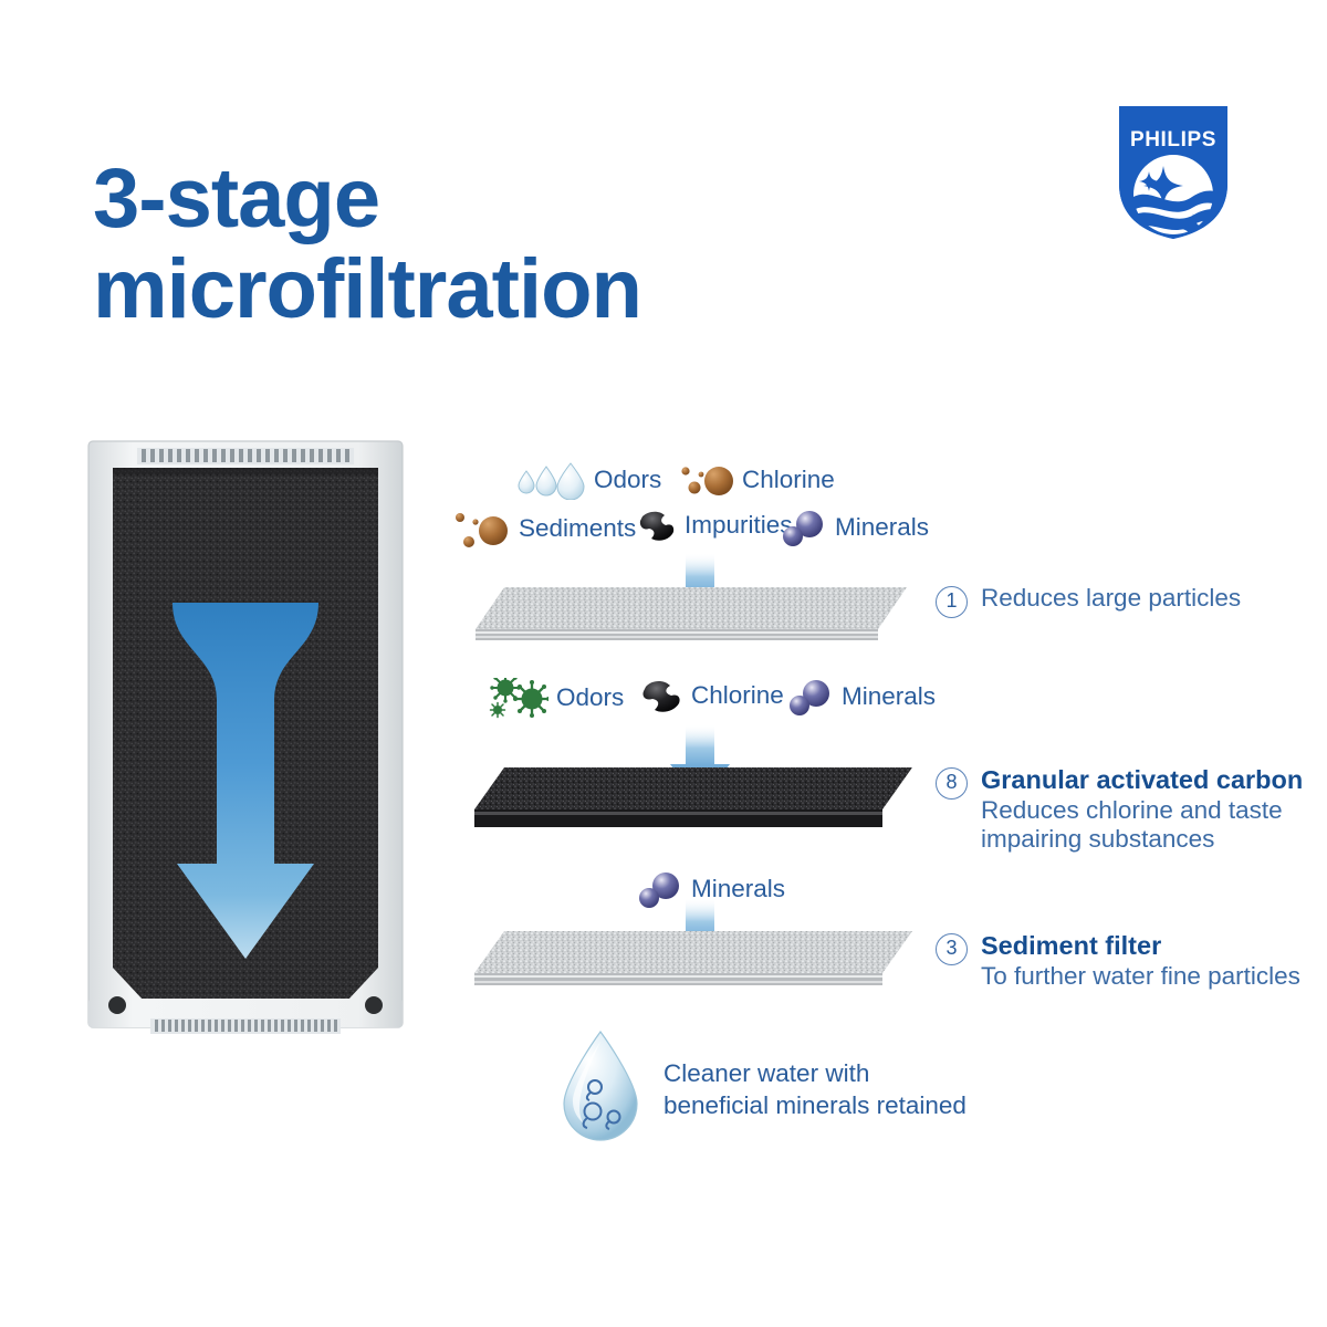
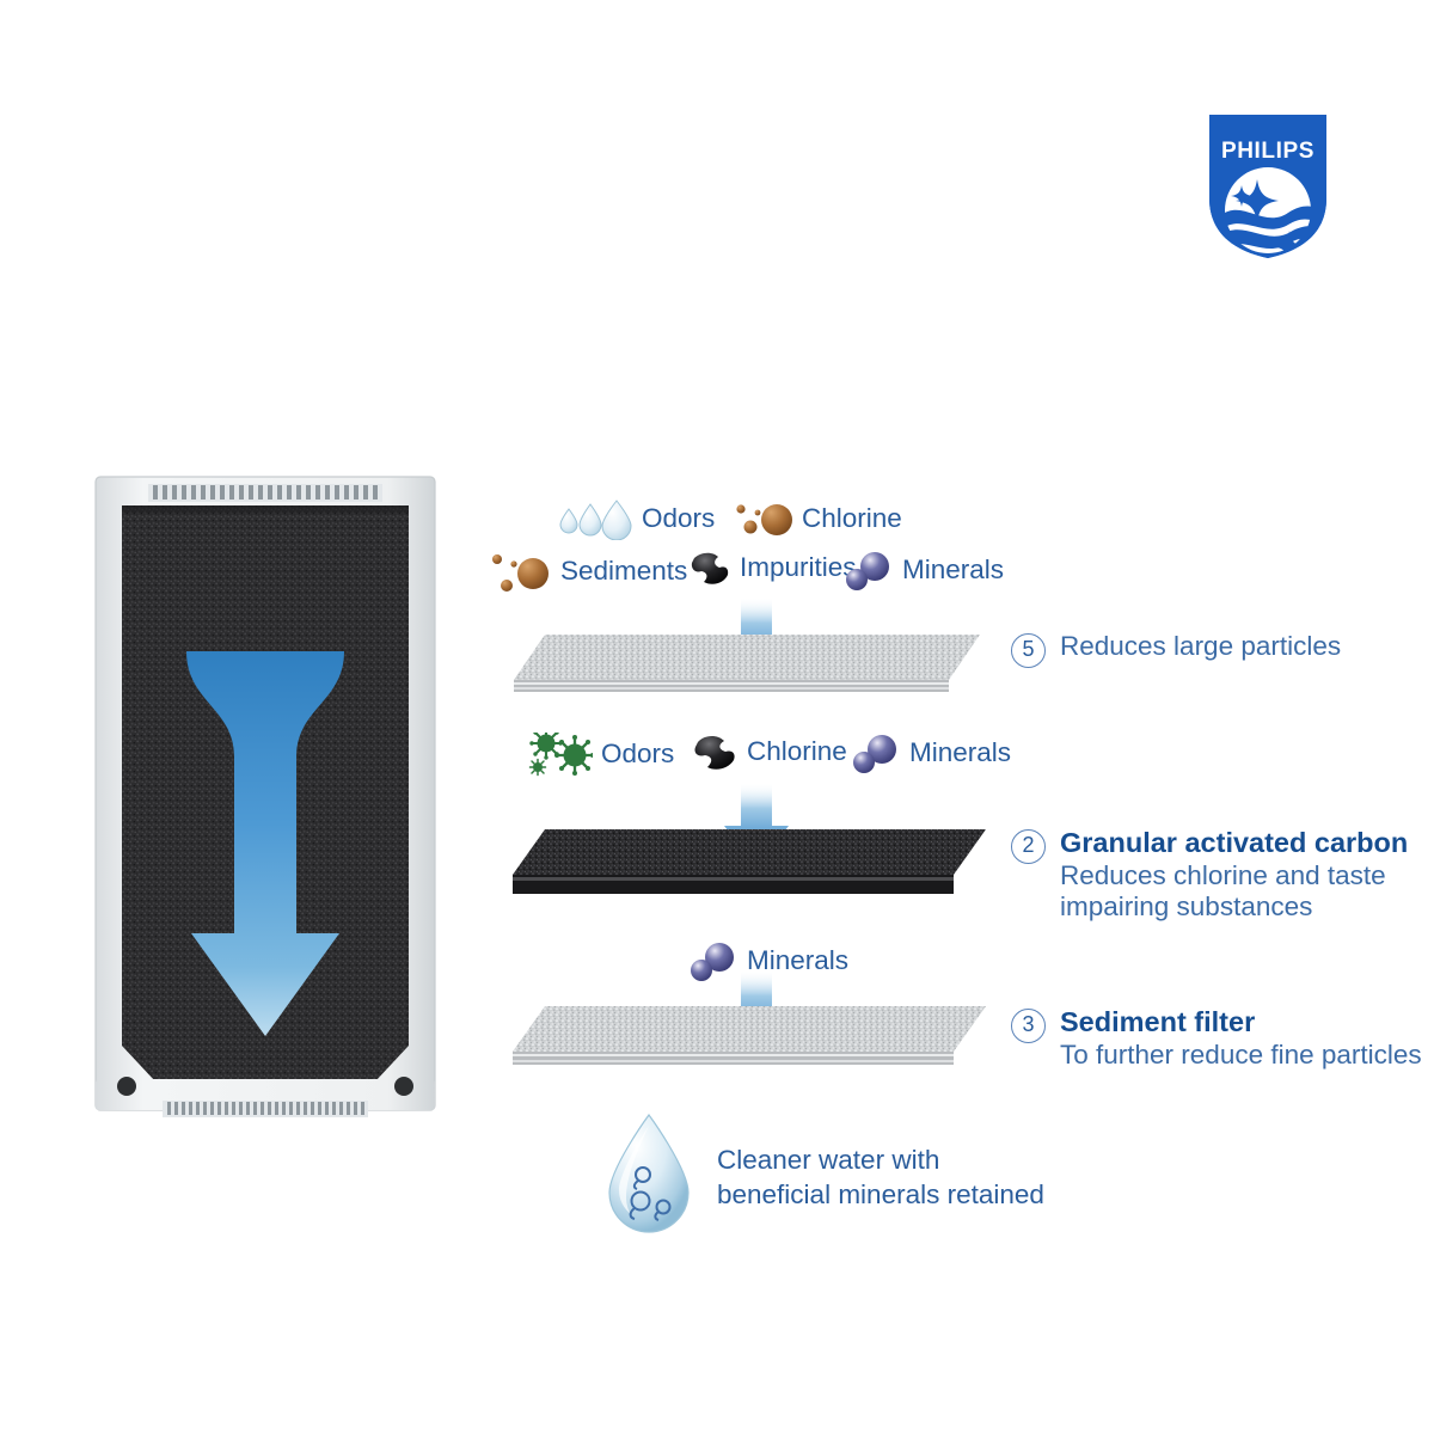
- 3-stage
- microfiltration
  PHILIPS
  Odors
  Chlorine
  Sediments
  Impurities
  Minerals
- 1
+ 5
  Reduces large particles
  Odors
  Chlorine
  Minerals
- 8
+ 2
  Granular activated carbon
  Reduces chlorine and taste
  impairing substances
  Minerals
  3
  Sediment filter
- To further water fine particles
+ To further reduce fine particles
  Cleaner water with
  beneficial minerals retained
